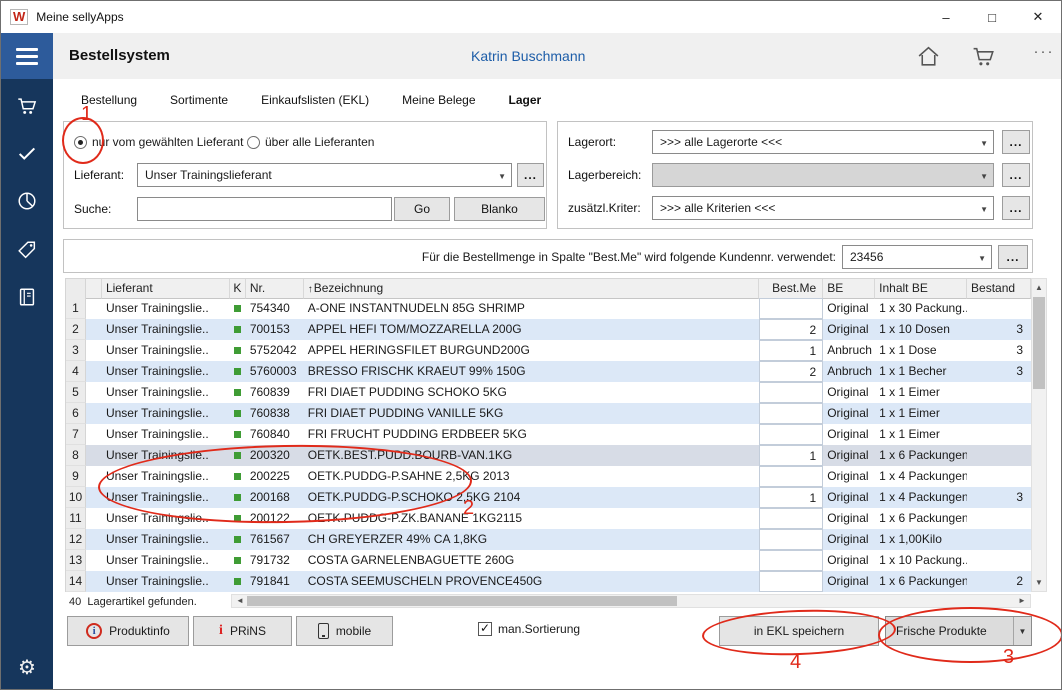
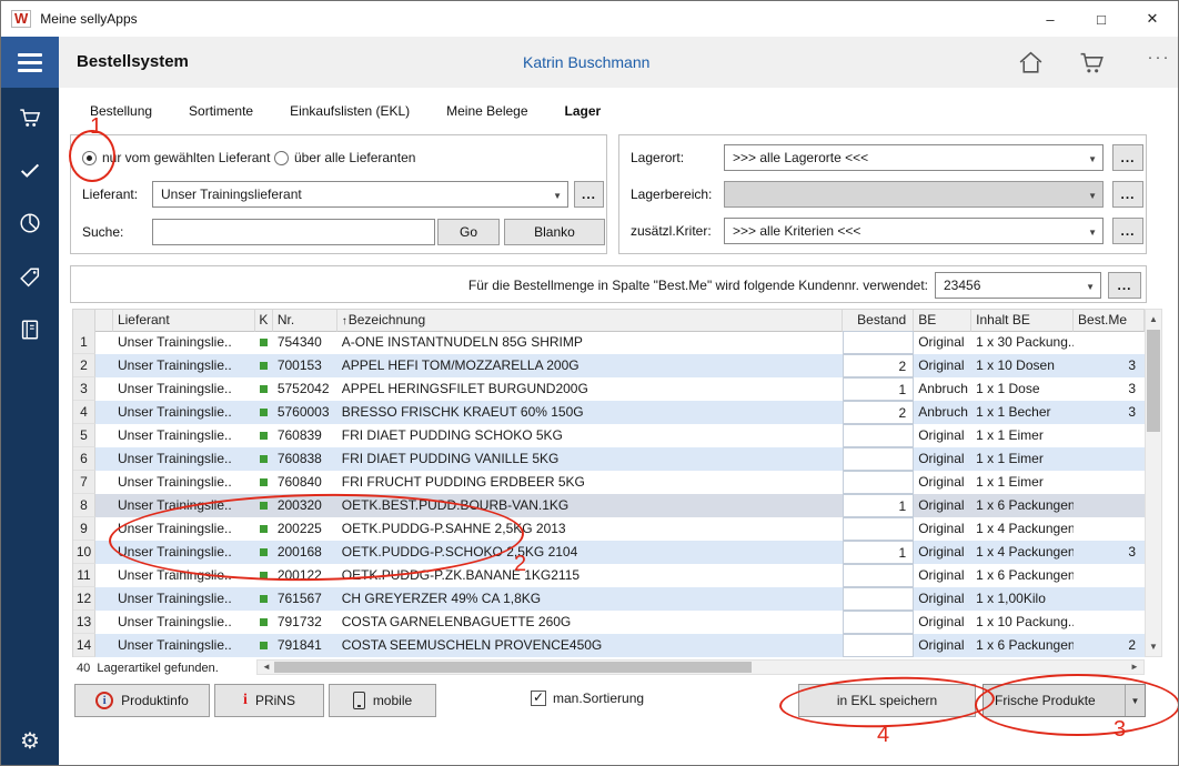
  W
  Meine sellyApps
  –
  □
  ✕
  ⚙
  Bestellsystem
  Katrin Buschmann
  ···
  Bestellung
  Sortimente
  Einkaufslisten (EKL)
  Meine Belege
  Lager
  nur vom gewählten Lieferant
  über alle Lieferanten
  Lieferant:
  Unser Trainingslieferant
  ▼
  ...
  Suche:
  Go
  Blanko
  Lagerort:
  >>> alle Lagerorte <<<
  ▼
  ...
  Lagerbereich:
  ▼
  ...
  zusätzl.Kriter:
  >>> alle Kriterien <<<
  ▼
  ...
  Für die Bestellmenge in Spalte "Best.Me" wird folgende Kundennr. verwendet:
  23456
  ▼
  ...
  Lieferant
  K
  Nr.
  ↑Bezeichnung
- Best.Me
+ Bestand
  BE
  Inhalt BE
- Bestand
+ Best.Me
  1
  Unser Trainingslie..
  754340
  A-ONE INSTANTNUDELN 85G SHRIMP
  Original
  1 x 30 Packung..
  2
  Unser Trainingslie..
  700153
  APPEL HEFI TOM/MOZZARELLA 200G
  2
  Original
  1 x 10 Dosen
  3
  3
  Unser Trainingslie..
  5752042
  APPEL HERINGSFILET BURGUND200G
  1
  Anbruch
  1 x 1 Dose
  3
  4
  Unser Trainingslie..
  5760003
- BRESSO FRISCHK KRAEUT 99% 150G
+ BRESSO FRISCHK KRAEUT 60% 150G
  2
  Anbruch
  1 x 1 Becher
  3
  5
  Unser Trainingslie..
  760839
  FRI DIAET PUDDING SCHOKO 5KG
  Original
  1 x 1 Eimer
  6
  Unser Trainingslie..
  760838
  FRI DIAET PUDDING VANILLE 5KG
  Original
  1 x 1 Eimer
  7
  Unser Trainingslie..
  760840
  FRI FRUCHT PUDDING ERDBEER 5KG
  Original
  1 x 1 Eimer
  8
  Unser Trainingslie..
  200320
  OETK.BEST.PUDD.BOURB-VAN.1KG
  1
  Original
  1 x 6 Packungen
  9
  Unser Trainingslie..
  200225
  OETK.PUDDG-P.SAHNE 2,5KG 2013
  Original
  1 x 4 Packungen
  10
  Unser Trainingslie..
  200168
  OETK.PUDDG-P.SCHOKO 2,5KG 2104
  1
  Original
  1 x 4 Packungen
  3
  11
  Unser Trainingslie..
  200122
  OETK.PUDDG-P.ZK.BANANE 1KG2115
  Original
  1 x 6 Packungen
  12
  Unser Trainingslie..
  761567
  CH GREYERZER 49% CA 1,8KG
  Original
  1 x 1,00Kilo
  13
  Unser Trainingslie..
  791732
  COSTA GARNELENBAGUETTE 260G
  Original
  1 x 10 Packung..
  14
  Unser Trainingslie..
  791841
  COSTA SEEMUSCHELN PROVENCE450G
  Original
  1 x 6 Packungen
  2
  ▲
  ▼
  40 Lagerartikel gefunden.
  ◄
  ►
  i
  Produktinfo
  i
  PRiNS
  mobile
  man.Sortierung
  in EKL speichern
  Frische Produkte
  ▼
  1
  2
  3
  4
